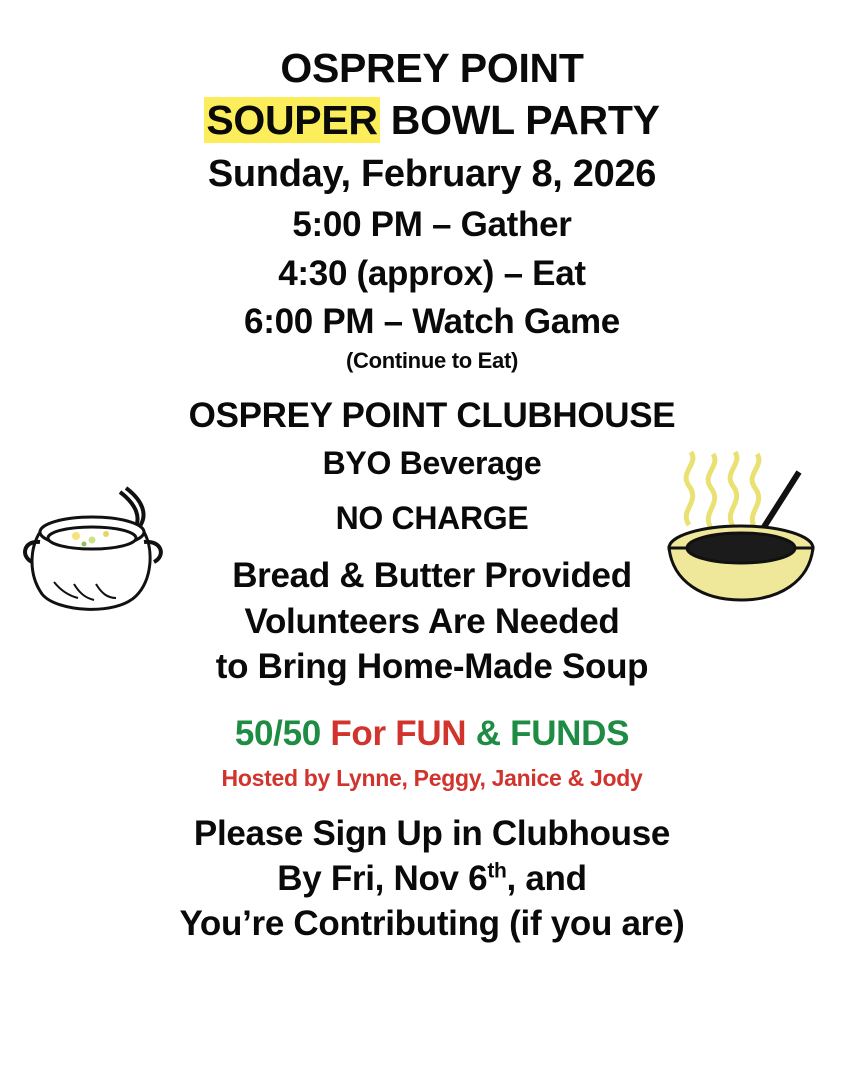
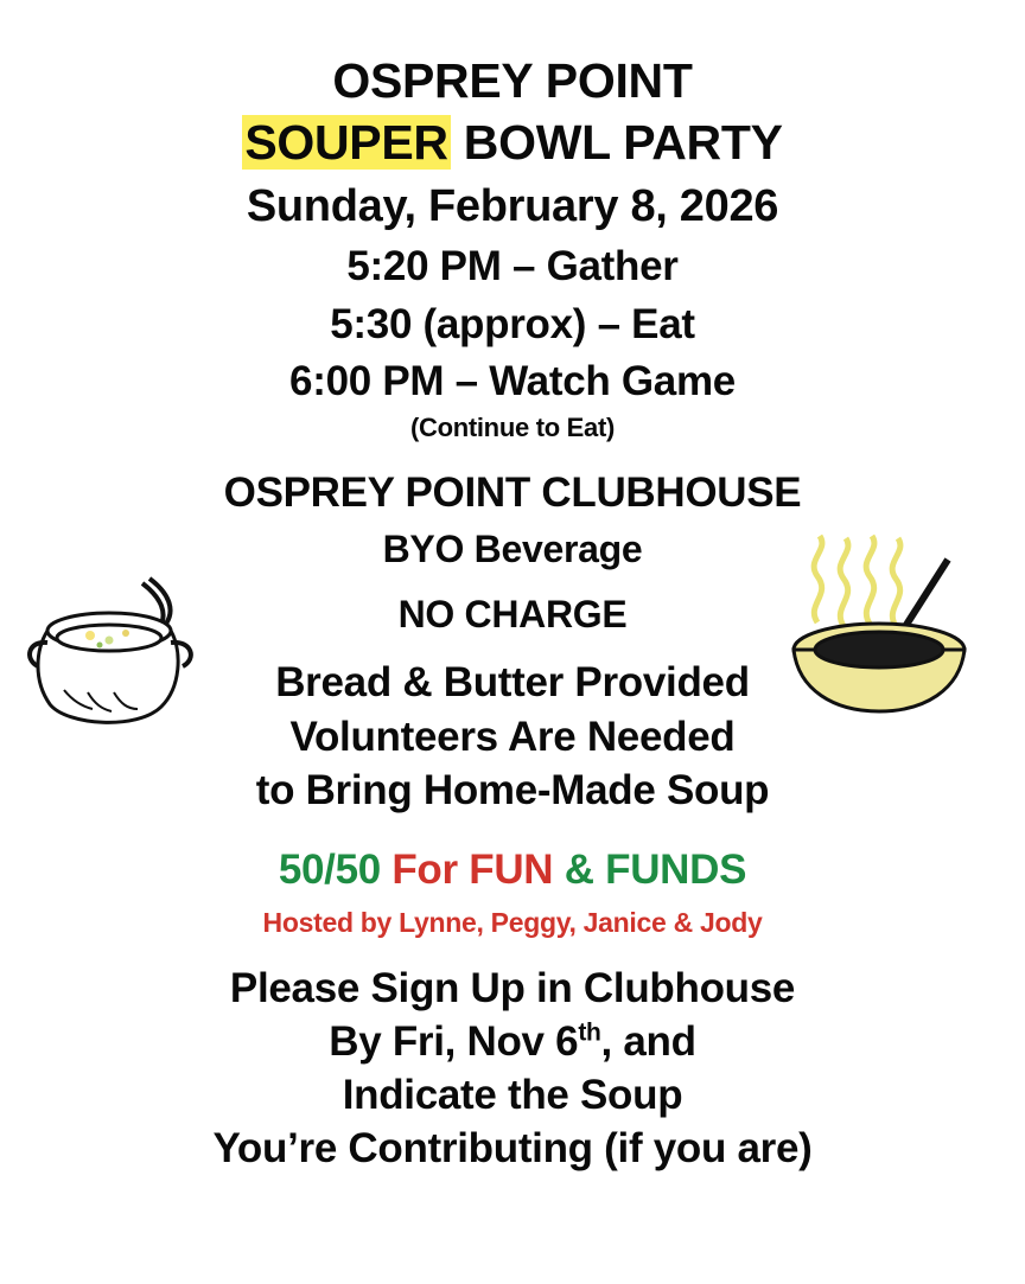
  OSPREY POINT
  SOUPER BOWL PARTY
  Sunday, February 8, 2026
- 5:00 PM – Gather
+ 5:20 PM – Gather
- 4:30 (approx) – Eat
+ 5:30 (approx) – Eat
  6:00 PM – Watch Game
  (Continue to Eat)
  OSPREY POINT CLUBHOUSE
  BYO Beverage
  NO CHARGE
  Bread & Butter Provided
  Volunteers Are Needed
  to Bring Home-Made Soup
  50/50 For FUN & FUNDS
  Hosted by Lynne, Peggy, Janice & Jody
  Please Sign Up in Clubhouse
  By Fri, Nov 6th, and
+ Indicate the Soup
  You’re Contributing (if you are)
